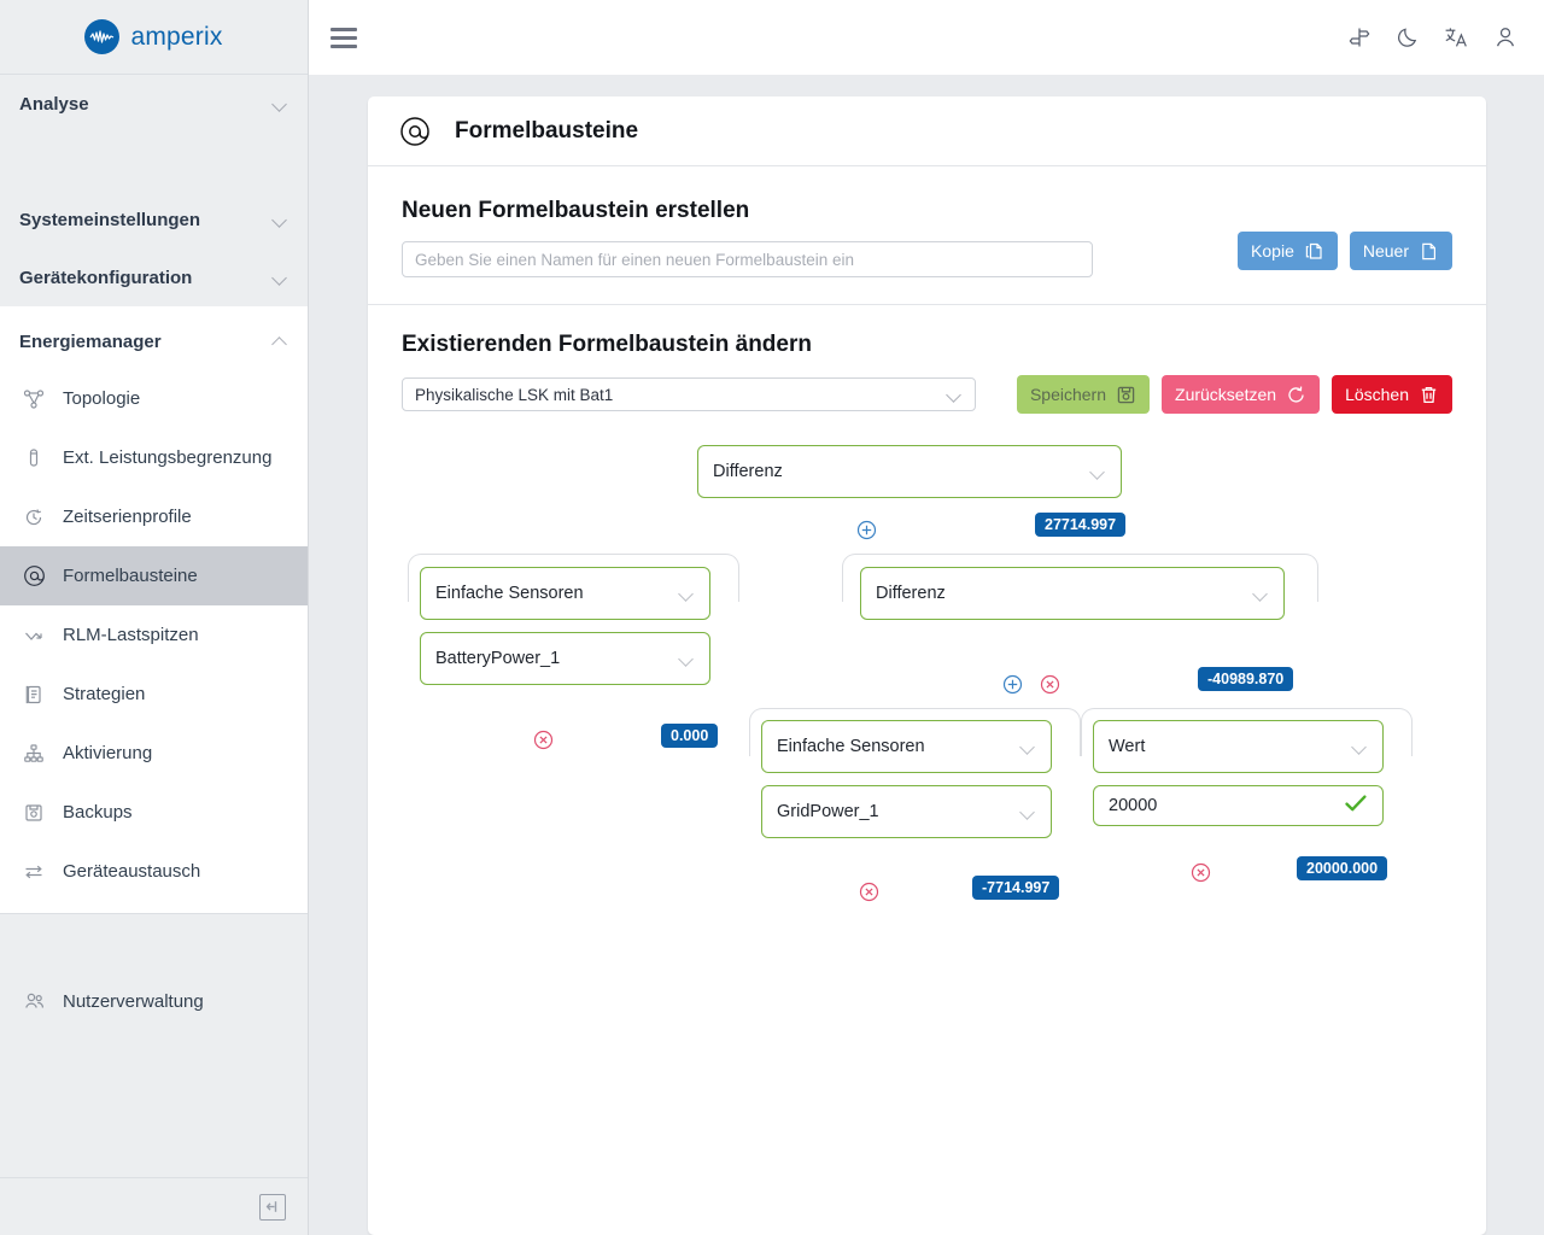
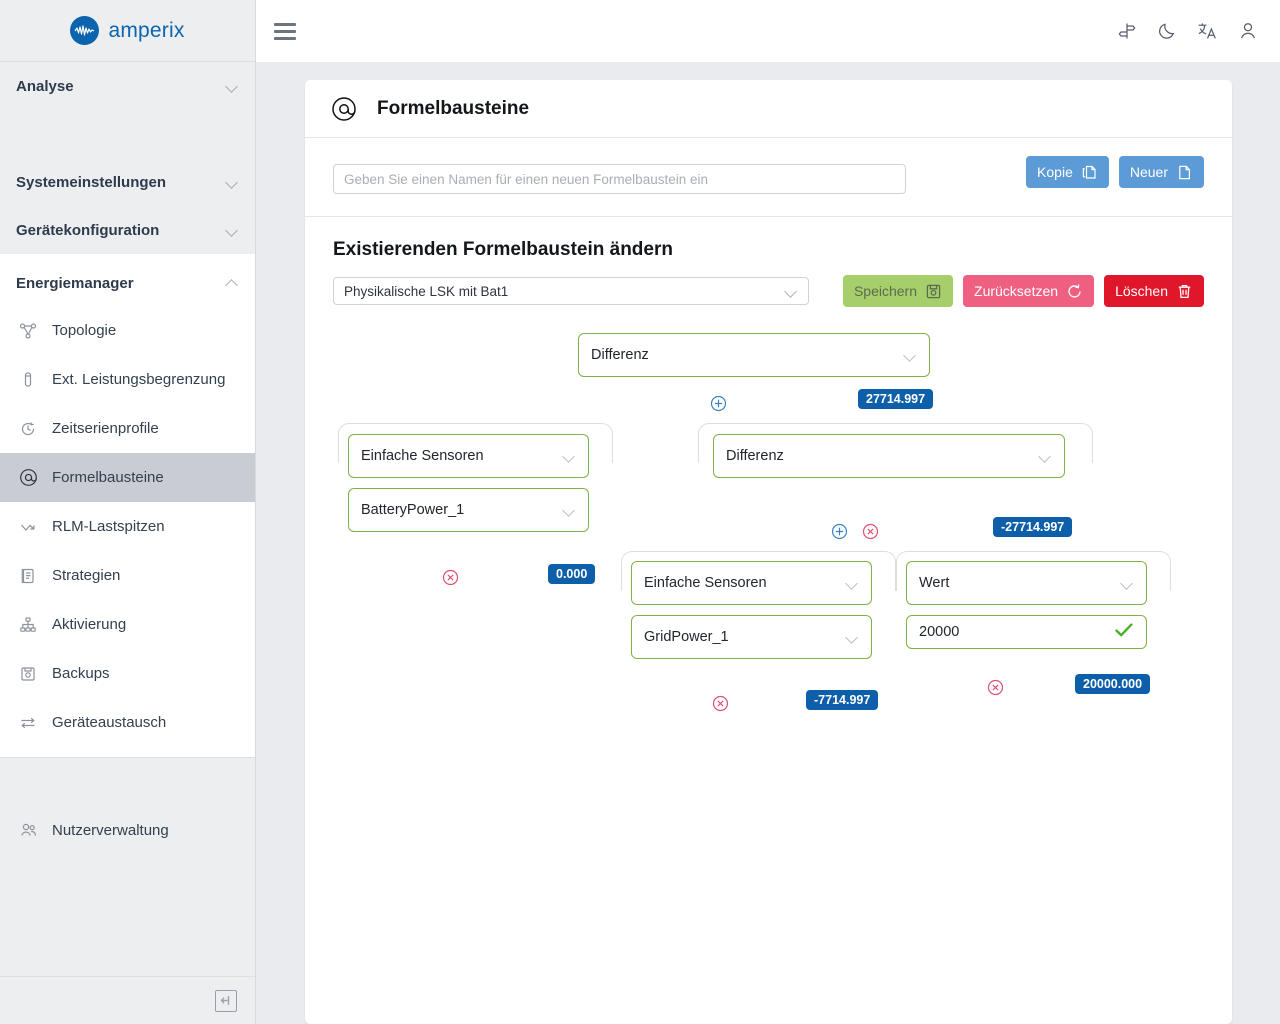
  amperix
  Analyse
  Systemeinstellungen
  Gerätekonfiguration
  Energiemanager
  Topologie
  Ext. Leistungsbegrenzung
  Zeitserienprofile
  Formelbausteine
  RLM-Lastspitzen
  Strategien
  Aktivierung
  Backups
  Geräteaustausch
  Nutzerverwaltung
  Formelbausteine
- Neuen Formelbaustein erstellen
  Geben Sie einen Namen für einen neuen Formelbaustein ein
  Kopie
  Neuer
  Existierenden Formelbaustein ändern
  Physikalische LSK mit Bat1
  Speichern
  Zurücksetzen
  Löschen
  Differenz
  27714.997
  Einfache Sensoren
  BatteryPower_1
  0.000
  Differenz
- -40989.870
+ -27714.997
  Einfache Sensoren
  GridPower_1
  -7714.997
  Wert
  20000
  20000.000
